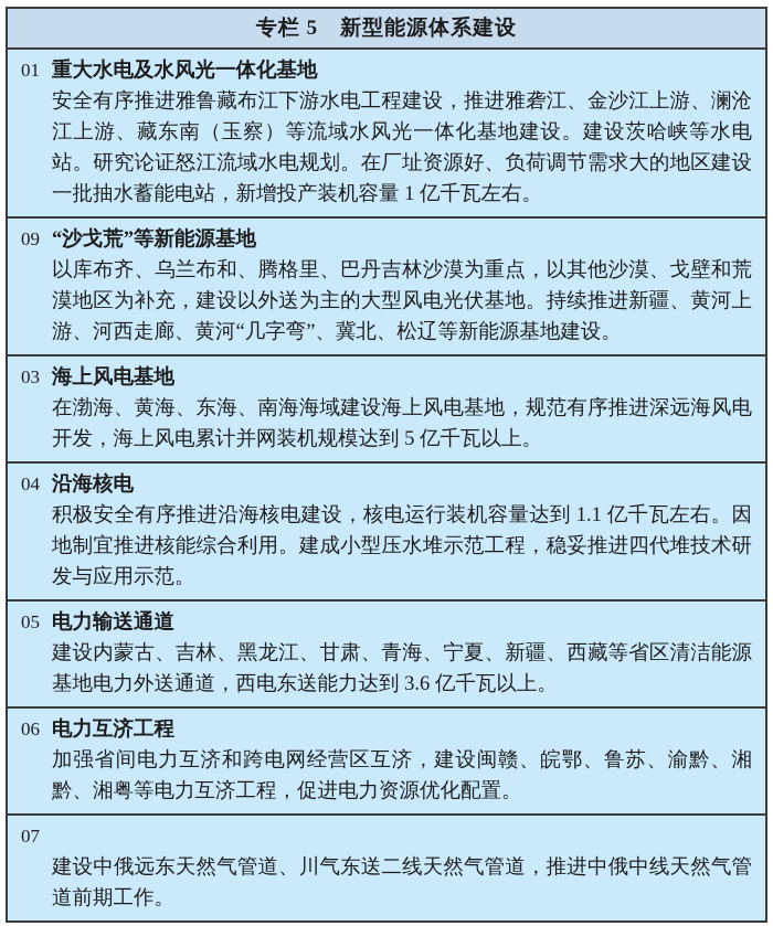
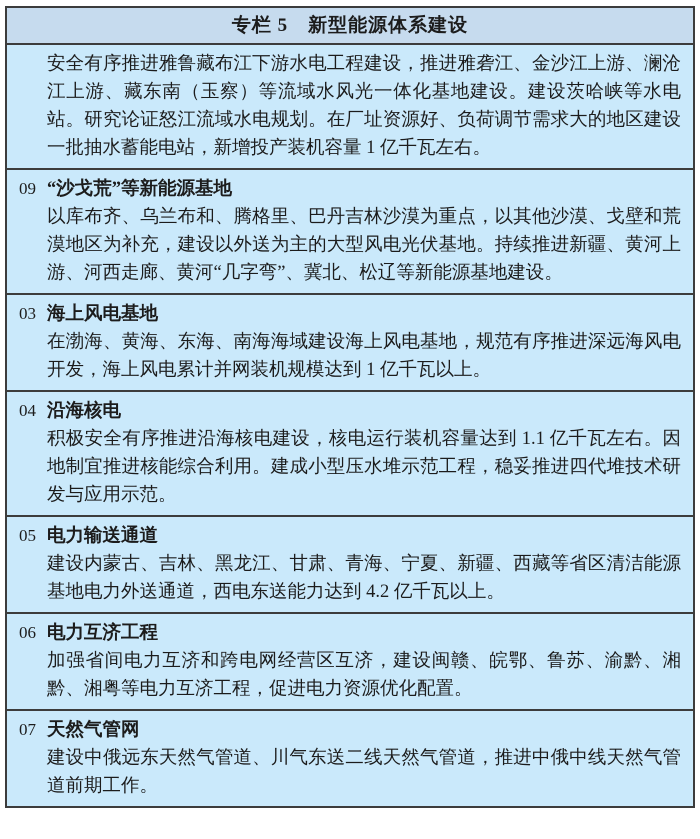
  专栏 5 新型能源体系建设
- 01
- 重大水电及水风光一体化基地
  安全有序推进雅鲁藏布江下游水电工程建设，推进雅砻江、金沙江上游、澜沧江上游、藏东南（玉察）等流域水风光一体化基地建设。建设茨哈峡等水电站。研究论证怒江流域水电规划。在厂址资源好、负荷调节需求大的地区建设一批抽水蓄能电站，新增投产装机容量 1 亿千瓦左右。
  09
  “沙戈荒”等新能源基地
  以库布齐、乌兰布和、腾格里、巴丹吉林沙漠为重点，以其他沙漠、戈壁和荒漠地区为补充，建设以外送为主的大型风电光伏基地。持续推进新疆、黄河上游、河西走廊、黄河“几字弯”、冀北、松辽等新能源基地建设。
  03
  海上风电基地
- 在渤海、黄海、东海、南海海域建设海上风电基地，规范有序推进深远海风电开发，海上风电累计并网装机规模达到 5 亿千瓦以上。
+ 在渤海、黄海、东海、南海海域建设海上风电基地，规范有序推进深远海风电开发，海上风电累计并网装机规模达到 1 亿千瓦以上。
  04
  沿海核电
  积极安全有序推进沿海核电建设，核电运行装机容量达到 1.1 亿千瓦左右。因地制宜推进核能综合利用。建成小型压水堆示范工程，稳妥推进四代堆技术研发与应用示范。
  05
  电力输送通道
- 建设内蒙古、吉林、黑龙江、甘肃、青海、宁夏、新疆、西藏等省区清洁能源基地电力外送通道，西电东送能力达到 3.6 亿千瓦以上。
+ 建设内蒙古、吉林、黑龙江、甘肃、青海、宁夏、新疆、西藏等省区清洁能源基地电力外送通道，西电东送能力达到 4.2 亿千瓦以上。
  06
  电力互济工程
  加强省间电力互济和跨电网经营区互济，建设闽赣、皖鄂、鲁苏、渝黔、湘黔、湘粤等电力互济工程，促进电力资源优化配置。
  07
+ 天然气管网
  建设中俄远东天然气管道、川气东送二线天然气管道，推进中俄中线天然气管道前期工作。
